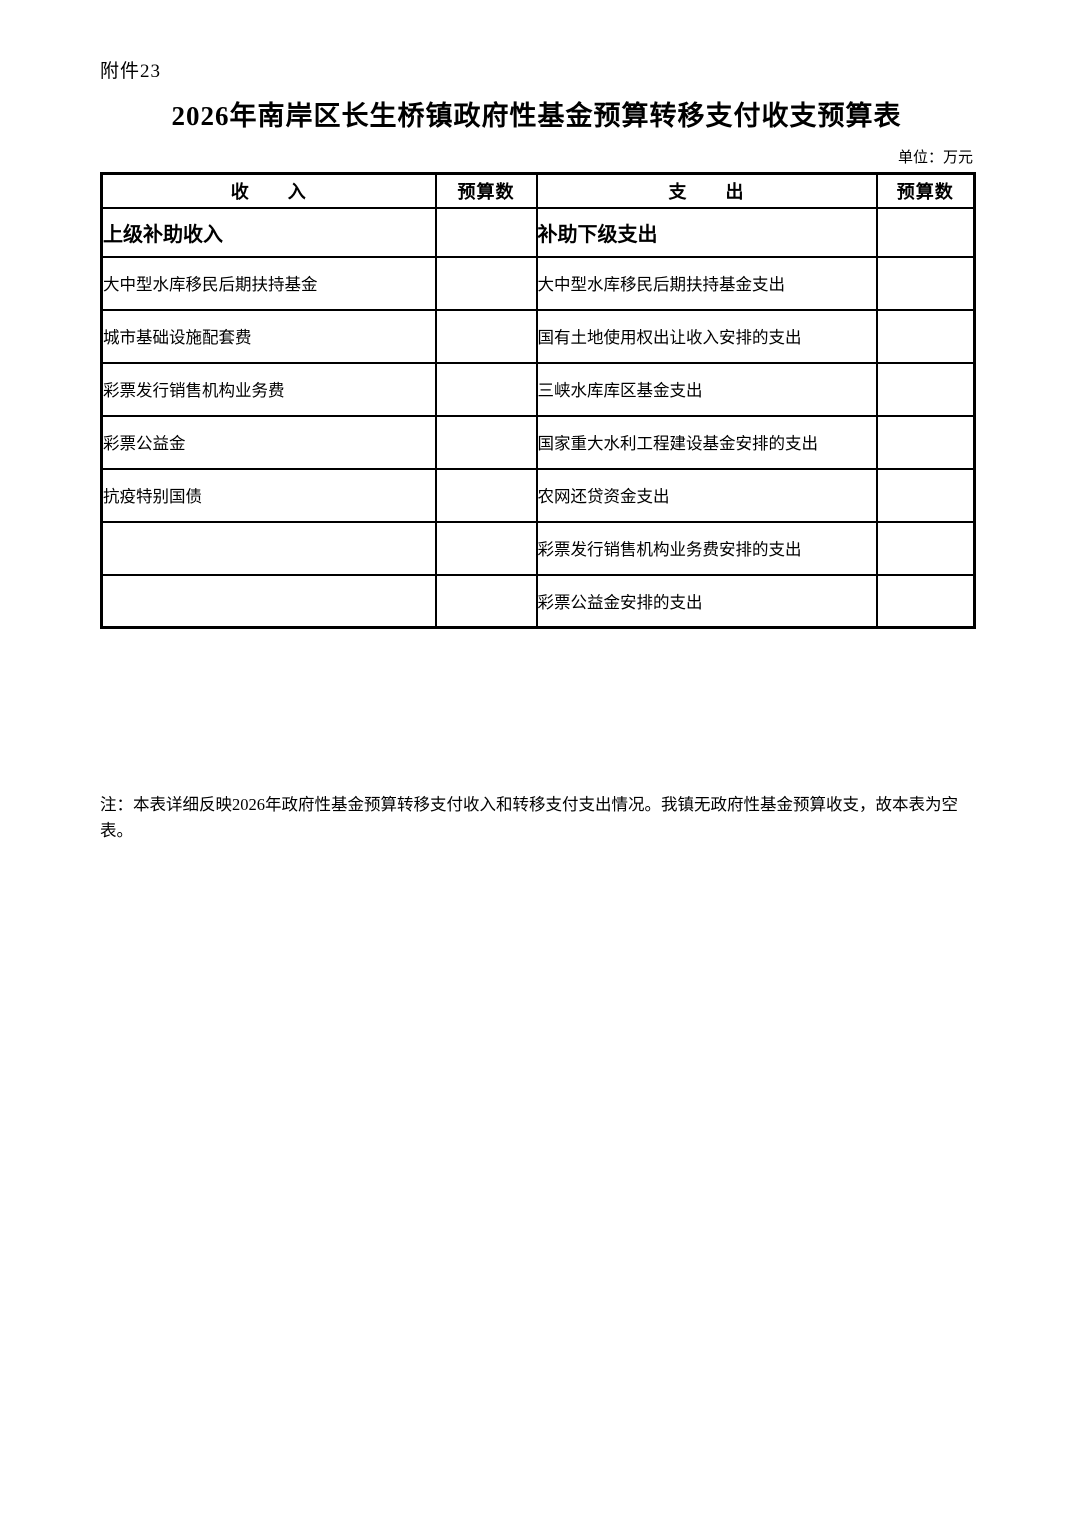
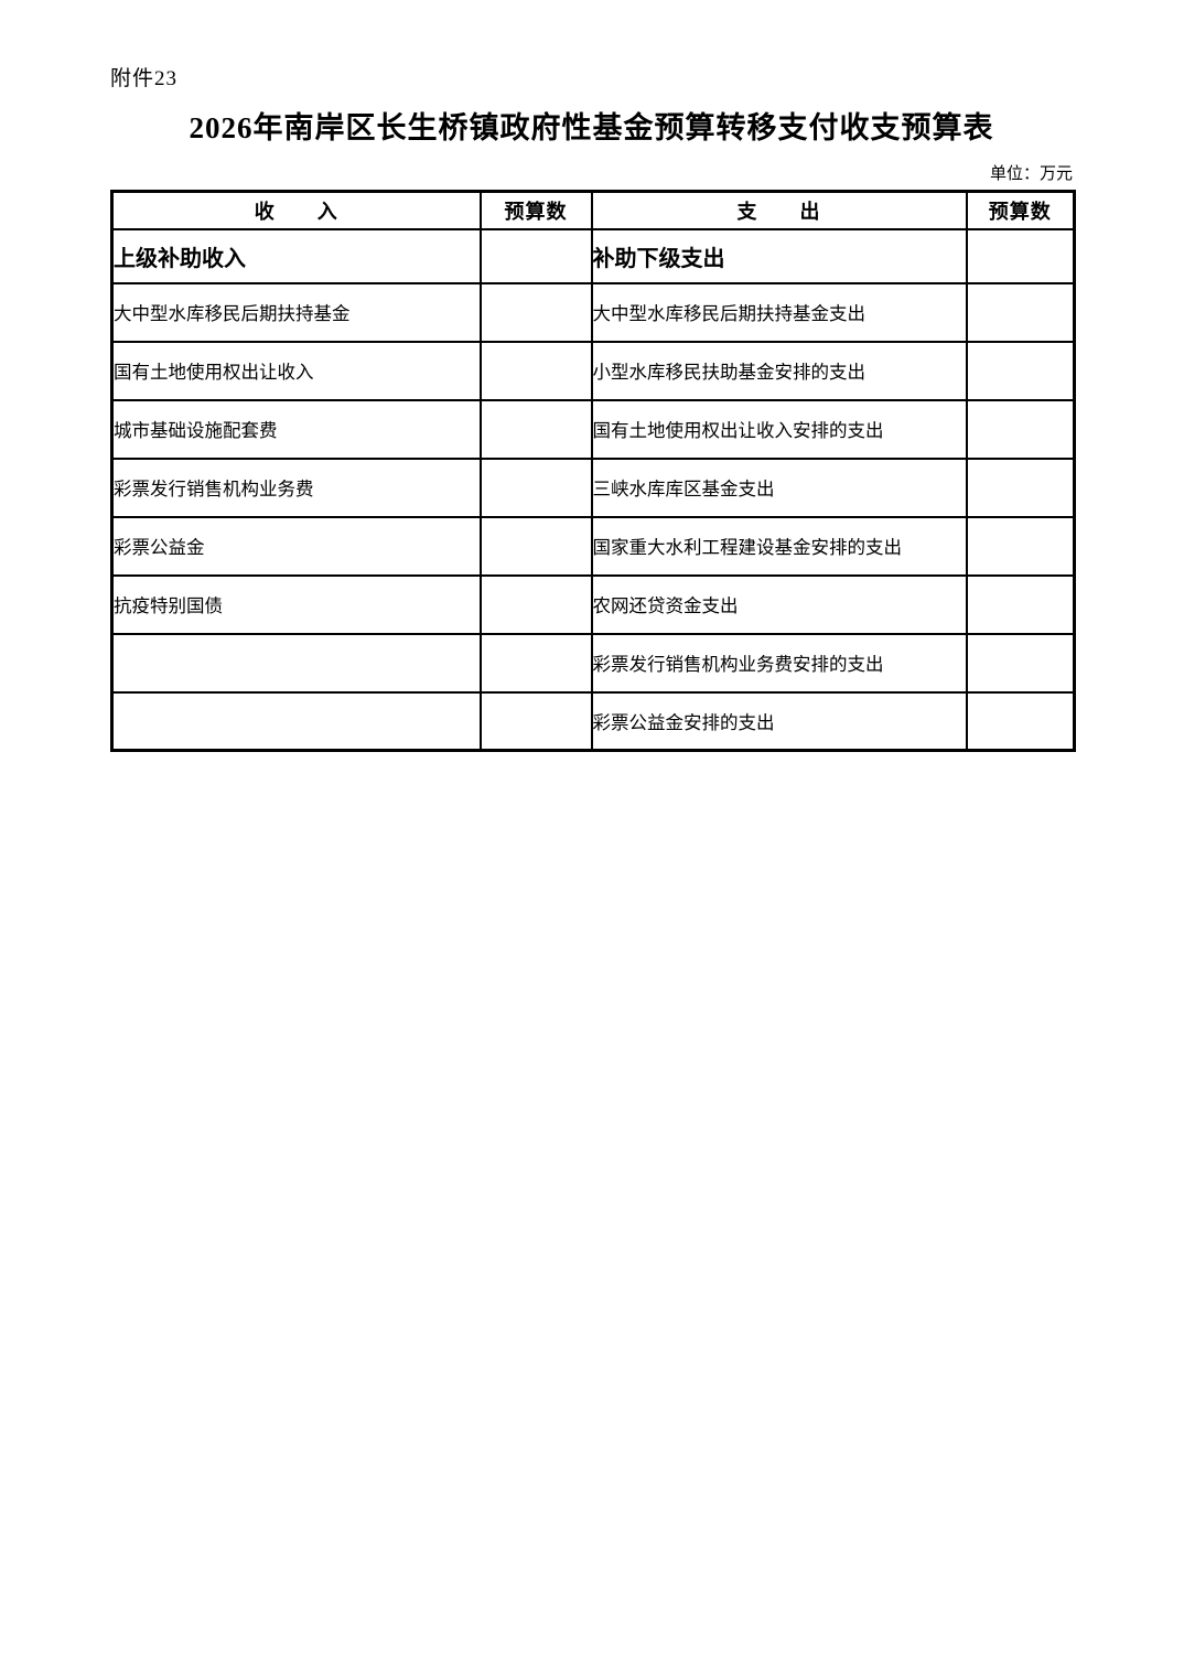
  附件23
  2026年南岸区长生桥镇政府性基金预算转移支付收支预算表
  单位：万元
  收 入	预算数	支 出	预算数
  上级补助收入		补助下级支出
  大中型水库移民后期扶持基金		大中型水库移民后期扶持基金支出
+ 国有土地使用权出让收入		小型水库移民扶助基金安排的支出
  城市基础设施配套费		国有土地使用权出让收入安排的支出
  彩票发行销售机构业务费		三峡水库库区基金支出
  彩票公益金		国家重大水利工程建设基金安排的支出
  抗疫特别国债		农网还贷资金支出
  		彩票发行销售机构业务费安排的支出
  		彩票公益金安排的支出
- 注：本表详细反映2026年政府性基金预算转移支付收入和转移支付支出情况。我镇无政府性基金预算收支，故本表为空表。
